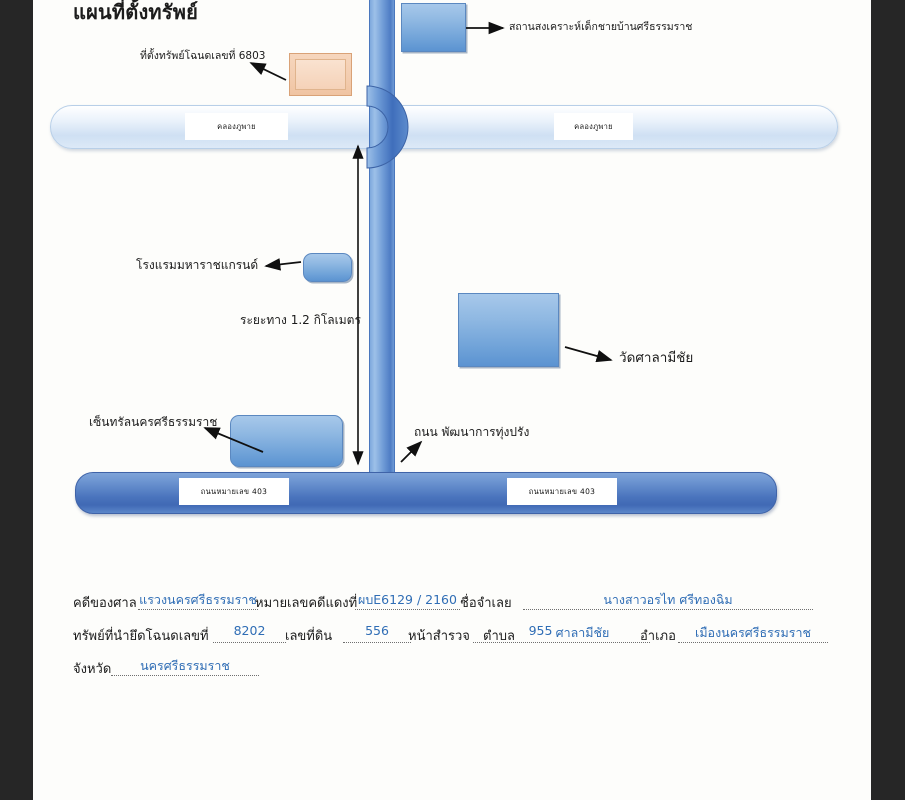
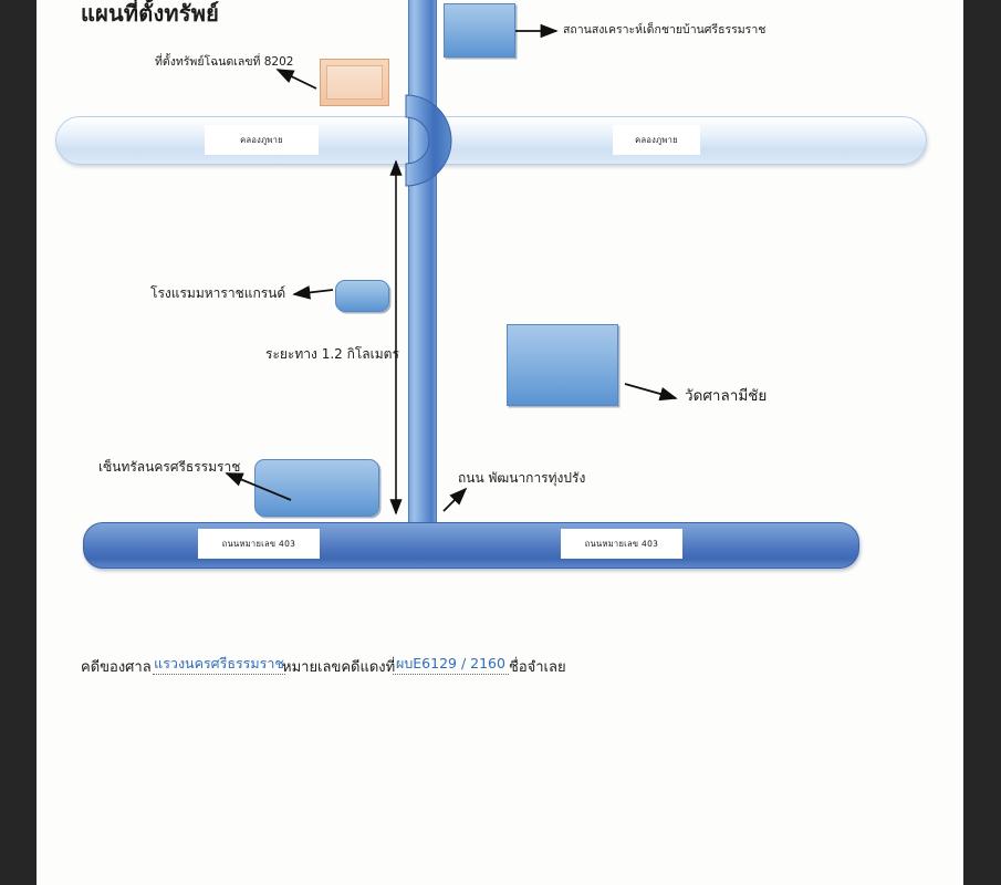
  แผนที่ตั้งทรัพย์
  คลองภูพาย
  คลองภูพาย
  ถนนหมายเลข 403
  ถนนหมายเลข 403
- ที่ตั้งทรัพย์โฉนดเลขที่ 6803
+ ที่ตั้งทรัพย์โฉนดเลขที่ 8202
  สถานสงเคราะห์เด็กชายบ้านศรีธรรมราช
  โรงแรมมหาราชแกรนด์
  ระยะทาง 1.2 กิโลเมต
  วัดศาลามีชัย
  เซ็นทรัลนครศรีธรรมราช
  ถนน พัฒนาการทุ่งปรัง
  คดีของศาล
  แรวงนครศรีธรรมราช
  หมายเลขคดีแดงที่
  ผบE6129 / 2160
  ชื่อจำเลย
- นางสาวอรไท ศรีทองฉิม
- ทรัพย์ที่นำยึดโฉนดเลขที่
- 8202
- เลขที่ดิน
- 556
- หน้าสำรวจ
- 955
- ตำบล
- ศาลามีชัย
- อำเภอ
- เมืองนครศรีธรรมราช
- จังหวัด
- นครศรีธรรมราช
